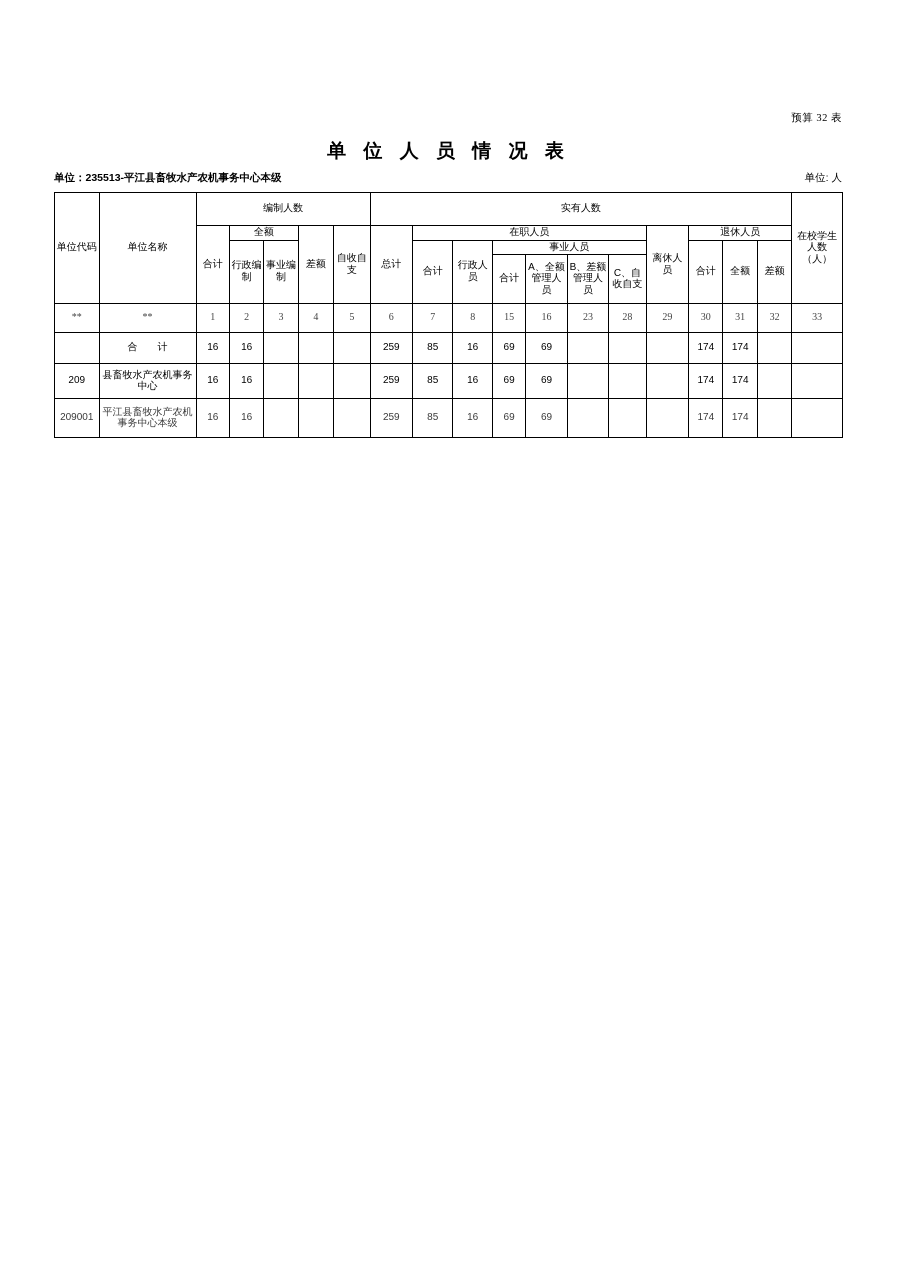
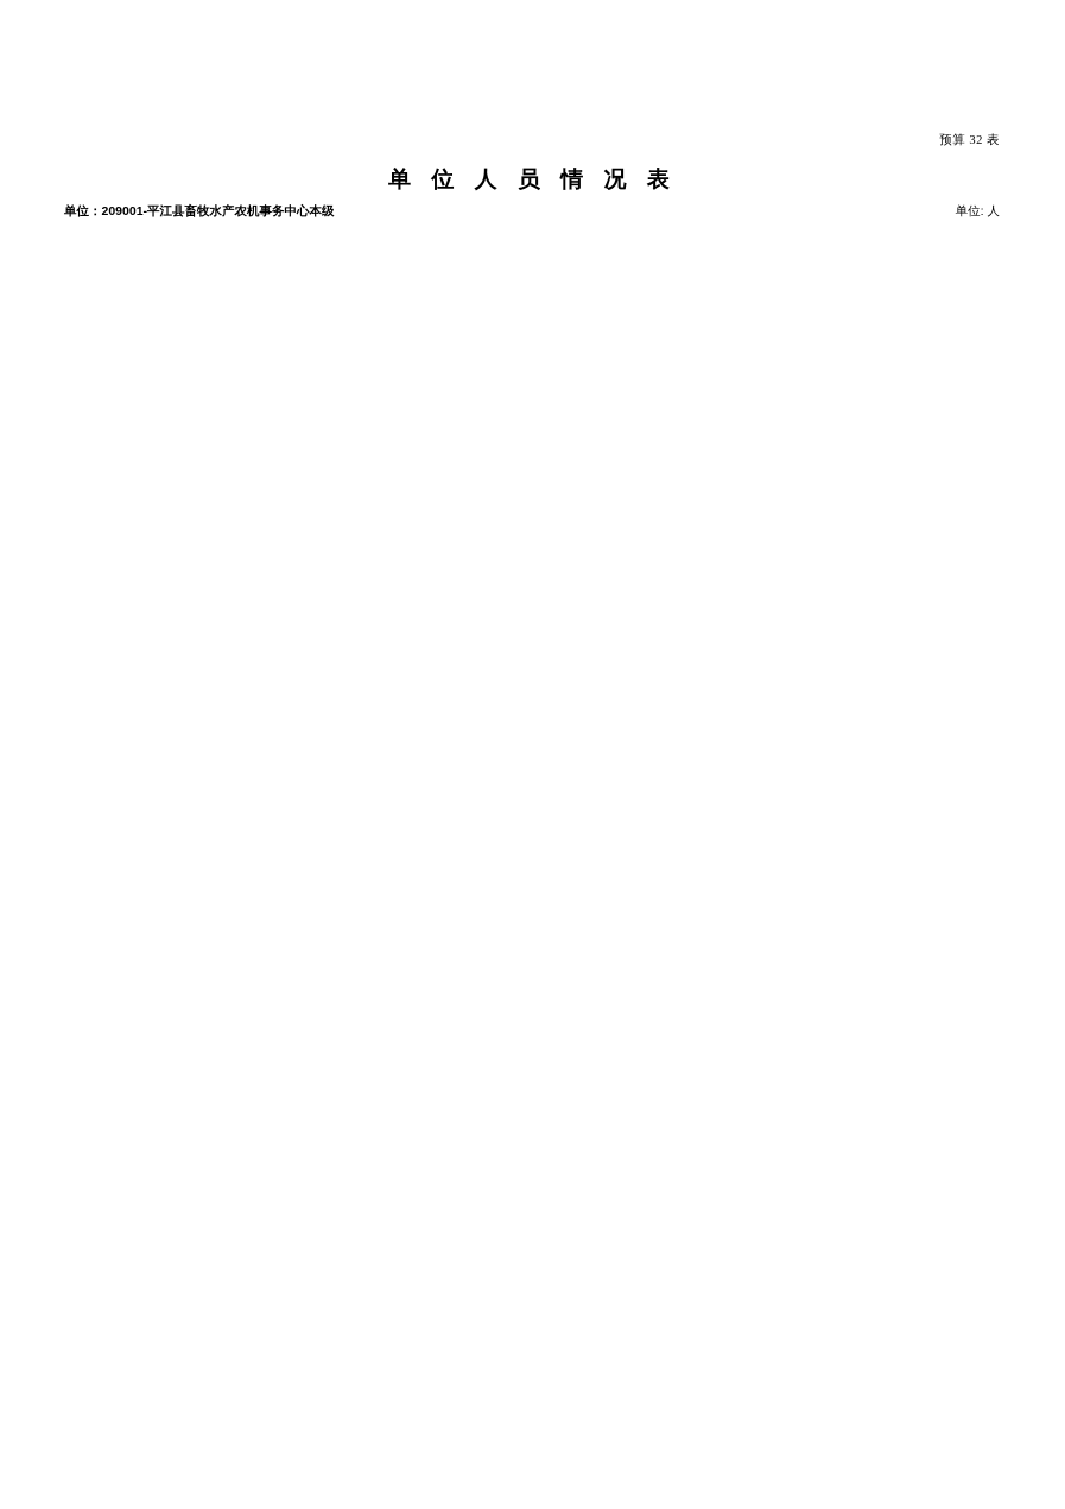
  预算 32 表
  单 位 人 员 情 况 表
- 单位：235513-平江县畜牧水产农机事务中心本级
+ 单位：209001-平江县畜牧水产农机事务中心本级
  单位: 人
- 单位代码	单位名称	编制人数	实有人数	在校学生人数（人）
- 合计	全额	差额	自收自支	总计	在职人员	离休人员	退休人员
- 行政编制	事业编制	合计	行政人员	事业人员	合计	全额	差额
- 合计	A、全额管理人员	B、差额管理人员	C、自收自支
- **	**	1	2	3	4	5	6	7	8	15	16	23	28	29	30	31	32	33
- 	合 计	16	16				259	85	16	69	69				174	174
- 209	县畜牧水产农机事务中心	16	16				259	85	16	69	69				174	174
- 209001	平江县畜牧水产农机事务中心本级	16	16				259	85	16	69	69				174	174
